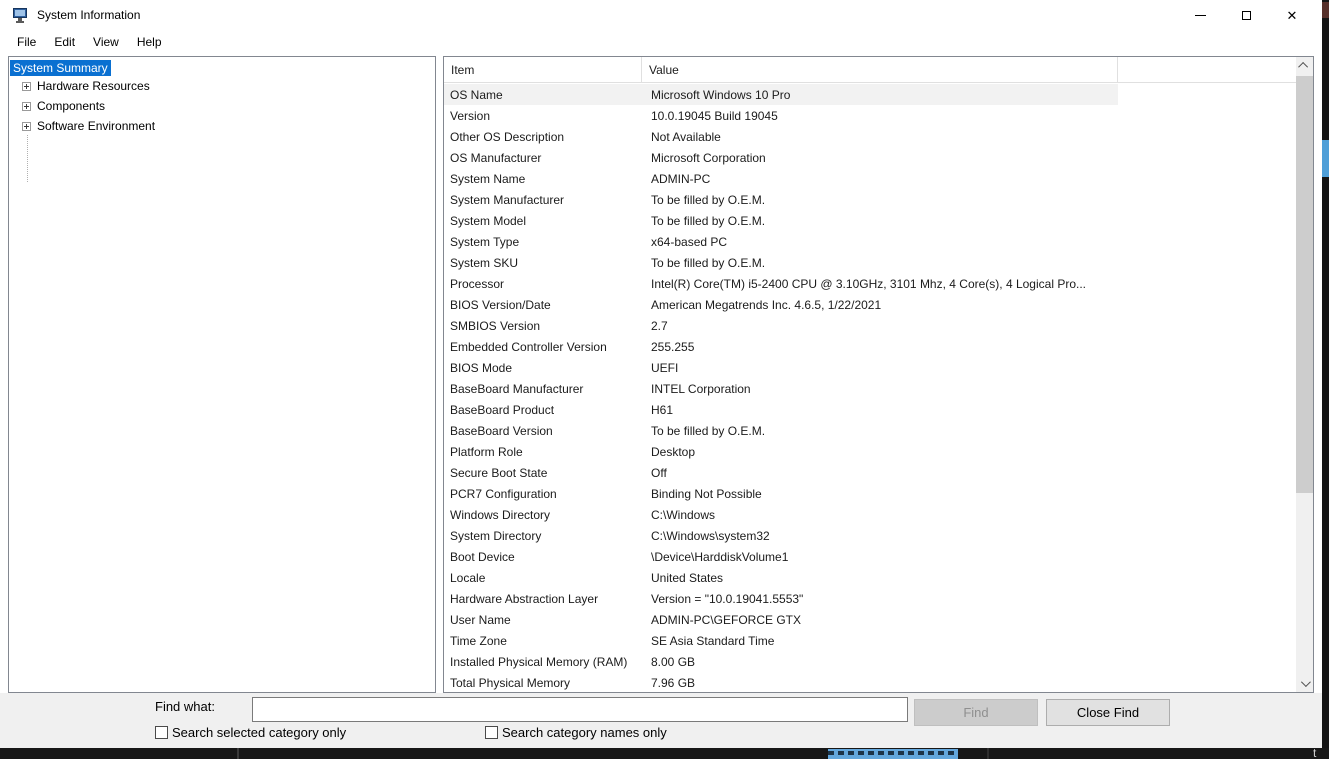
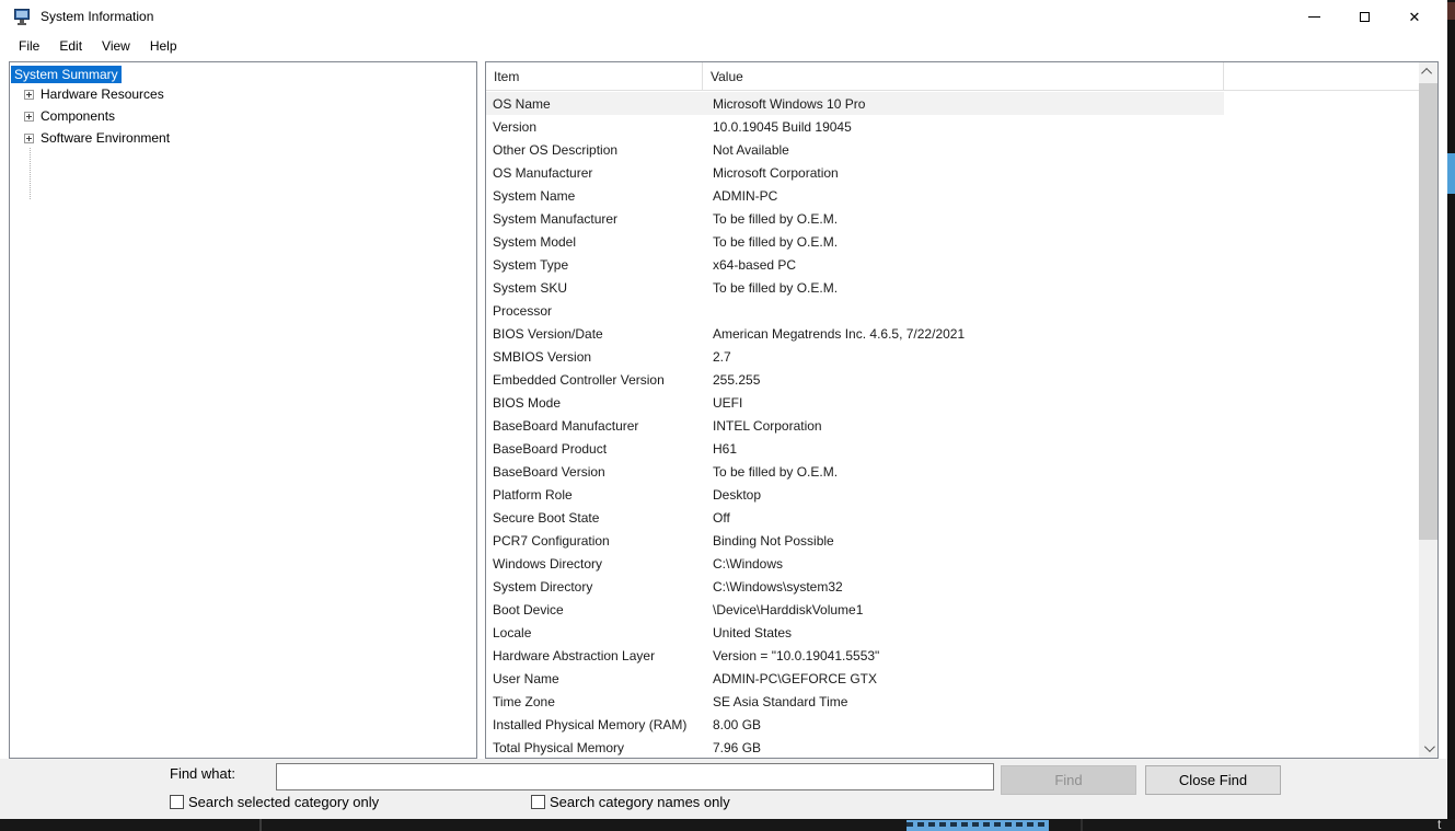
  System Information
  ✕
  File
  Edit
  View
  Help
  System Summary
  Hardware Resources
  Components
  Software Environment
  Item
  Value
  OS Name
  Microsoft Windows 10 Pro
  Version
  10.0.19045 Build 19045
  Other OS Description
  Not Available
  OS Manufacturer
  Microsoft Corporation
  System Name
  ADMIN-PC
  System Manufacturer
  To be filled by O.E.M.
  System Model
  To be filled by O.E.M.
  System Type
  x64-based PC
  System SKU
  To be filled by O.E.M.
  Processor
- Intel(R) Core(TM) i5-2400 CPU @ 3.10GHz, 3101 Mhz, 4 Core(s), 4 Logical Pro...
  BIOS Version/Date
- American Megatrends Inc. 4.6.5, 1/22/2021
+ American Megatrends Inc. 4.6.5, 7/22/2021
  SMBIOS Version
  2.7
  Embedded Controller Version
  255.255
  BIOS Mode
  UEFI
  BaseBoard Manufacturer
  INTEL Corporation
  BaseBoard Product
  H61
  BaseBoard Version
  To be filled by O.E.M.
  Platform Role
  Desktop
  Secure Boot State
  Off
  PCR7 Configuration
  Binding Not Possible
  Windows Directory
  C:\Windows
  System Directory
  C:\Windows\system32
  Boot Device
  \Device\HarddiskVolume1
  Locale
  United States
  Hardware Abstraction Layer
  Version = "10.0.19041.5553"
  User Name
  ADMIN-PC\GEFORCE GTX
  Time Zone
  SE Asia Standard Time
  Installed Physical Memory (RAM)
  8.00 GB
  Total Physical Memory
  7.96 GB
  Find what:
  Find
  Close Find
  Search selected category only
  Search category names only
  t
